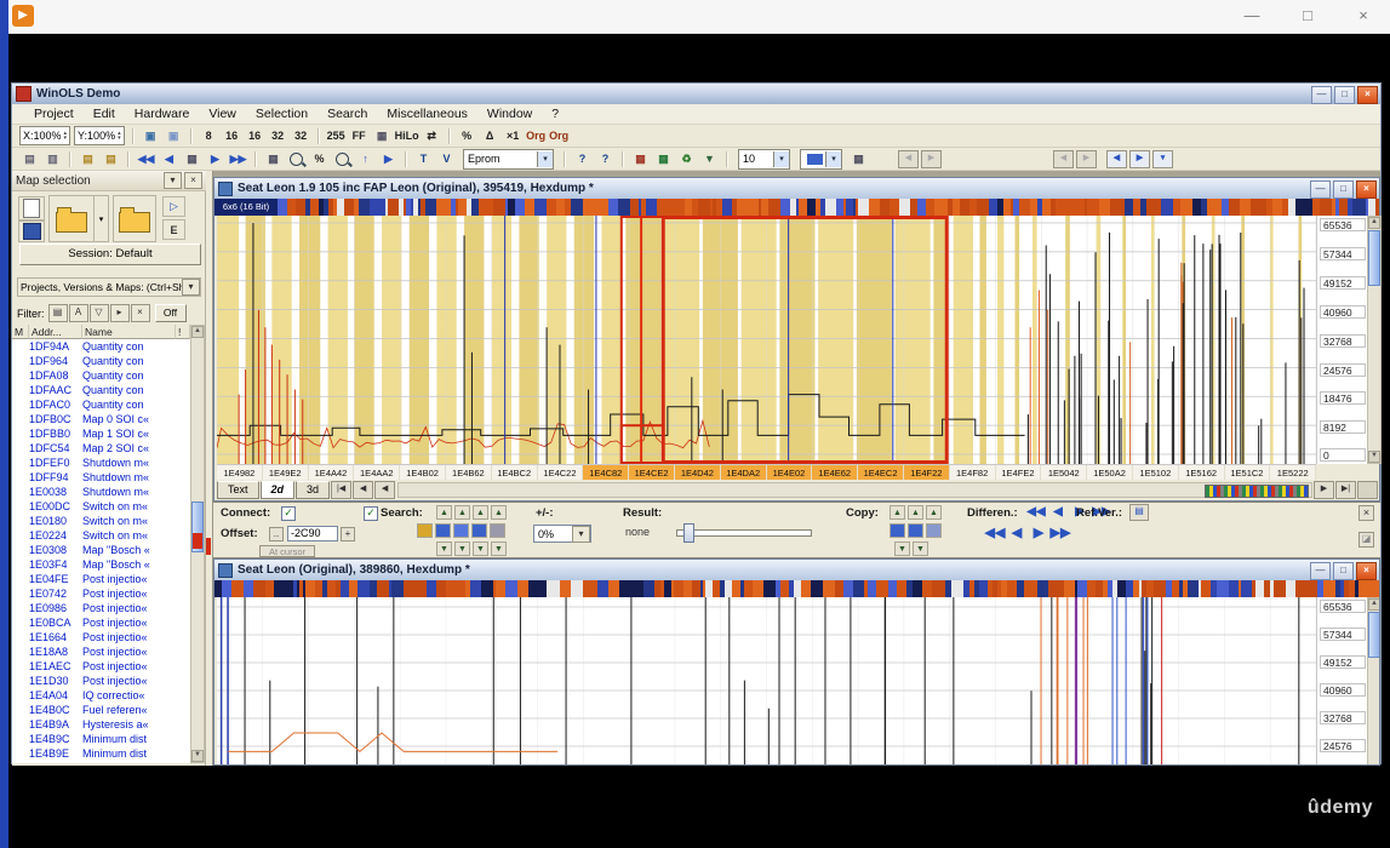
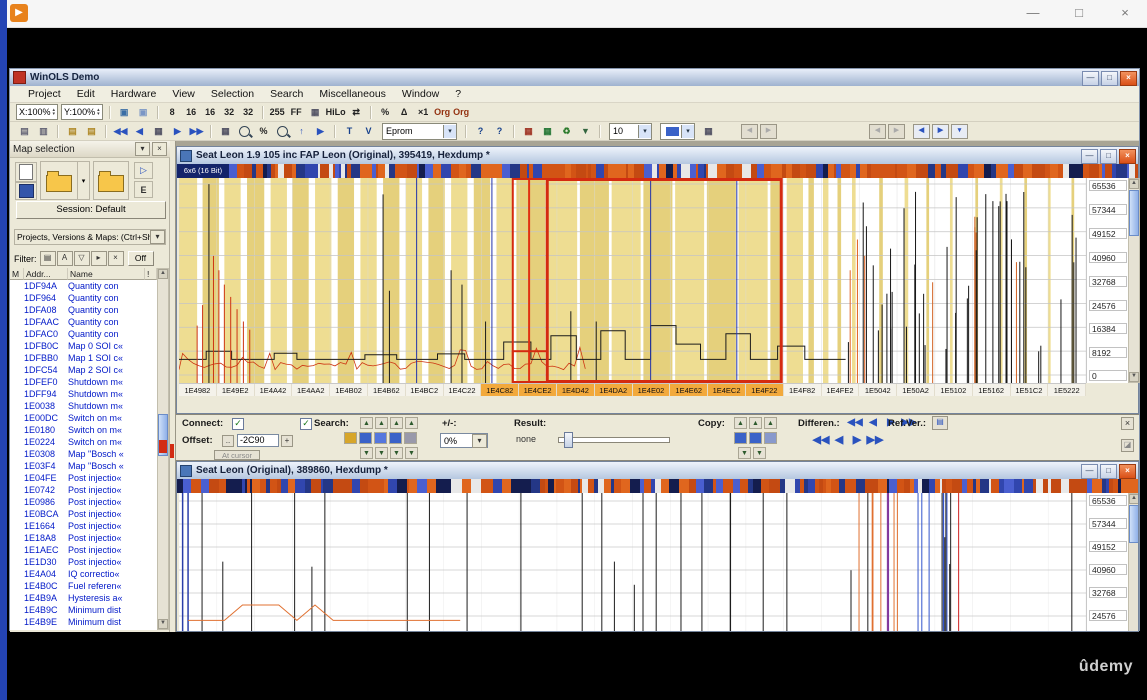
  ▶
  —
  □
  ×
  WinOLS Demo
  —
  □
  ×
  Project
  Edit
  Hardware
  View
  Selection
  Search
  Miscellaneous
  Window
  ?
  X:100%
  Y:100%
  ▣
  ▣
  8
  16
  16
  32
  32
  255
  FF
  ▦
  HiLo
  ⇄
  %
  Δ
  ×1
  Org
  Org
  ▤
  ▥
  ▤
  ▤
  ◀◀
  ◀
  ▦
  ▶
  ▶▶
  ▦
  %
  ↑
  ▶
  T
  V
  Eprom
  ?
  ?
  ▦
  ▦
  ♻
  ▼
  10
  ▦
  Map selection
  ▾
  ×
  ▷
  E
  Session: Default
  Projects, Versions & Maps: (Ctrl+S
  ▾
  Filter:
  ▤
  A
  ▽
  ▸
  ×
  Off
  M
  Addr...
  Name
  !
  1DF94A
  Quantity con
  1DF964
  Quantity con
  1DFA08
  Quantity con
  1DFAAC
  Quantity con
  1DFAC0
  Quantity con
  1DFB0C
  Map 0 SOI c«
  1DFBB0
  Map 1 SOI c«
  1DFC54
  Map 2 SOI c«
  1DFEF0
  Shutdown m«
  1DFF94
  Shutdown m«
  1E0038
  Shutdown m«
  1E00DC
  Switch on m«
  1E0180
  Switch on m«
  1E0224
  Switch on m«
  1E0308
  Map "Bosch «
  1E03F4
  Map "Bosch «
  1E04FE
  Post injectio«
  1E0742
  Post injectio«
  1E0986
  Post injectio«
  1E0BCA
  Post injectio«
  1E1664
  Post injectio«
  1E18A8
  Post injectio«
  1E1AEC
  Post injectio«
  1E1D30
  Post injectio«
  1E4A04
  IQ correctio«
  1E4B0C
  Fuel referen«
  1E4B9A
  Hysteresis a«
  1E4B9C
  Minimum dist
  1E4B9E
  Minimum dist
  Seat Leon 1.9 105 inc FAP Leon (Original), 395419, Hexdump *
  —
  □
  ×
  6x6 (16 Bit)
  65536
  57344
  49152
  40960
  32768
  24576
- 18476
+ 16384
  8192
  0
  1E4982
  1E49E2
  1E4A42
  1E4AA2
  1E4B02
  1E4B62
  1E4BC2
  1E4C22
  1E4C82
  1E4CE2
  1E4D42
  1E4DA2
  1E4E02
  1E4E62
  1E4EC2
  1E4F22
  1E4F82
  1E4FE2
  1E5042
  1E50A2
  1E5102
  1E5162
  1E51C2
  1E5222
- Text
- 2d
- 3d
  Connect:
  ✓
  Offset:
  ..
  -2C90
  +
  At cursor
  ✓
  Search:
  +/-:
  0%
  ▾
  Result:
  none
  Copy:
  Differen.:
  ◀◀
  ◀
  ▶
  ▶▶
  ◀◀
  ◀
  ▶
  ▶▶
  Ref.Ver.:
  ▤
  ×
  ◪
  Seat Leon (Original), 389860, Hexdump *
  —
  □
  ×
  65536
  57344
  49152
  40960
  32768
  24576
  ûdemy
